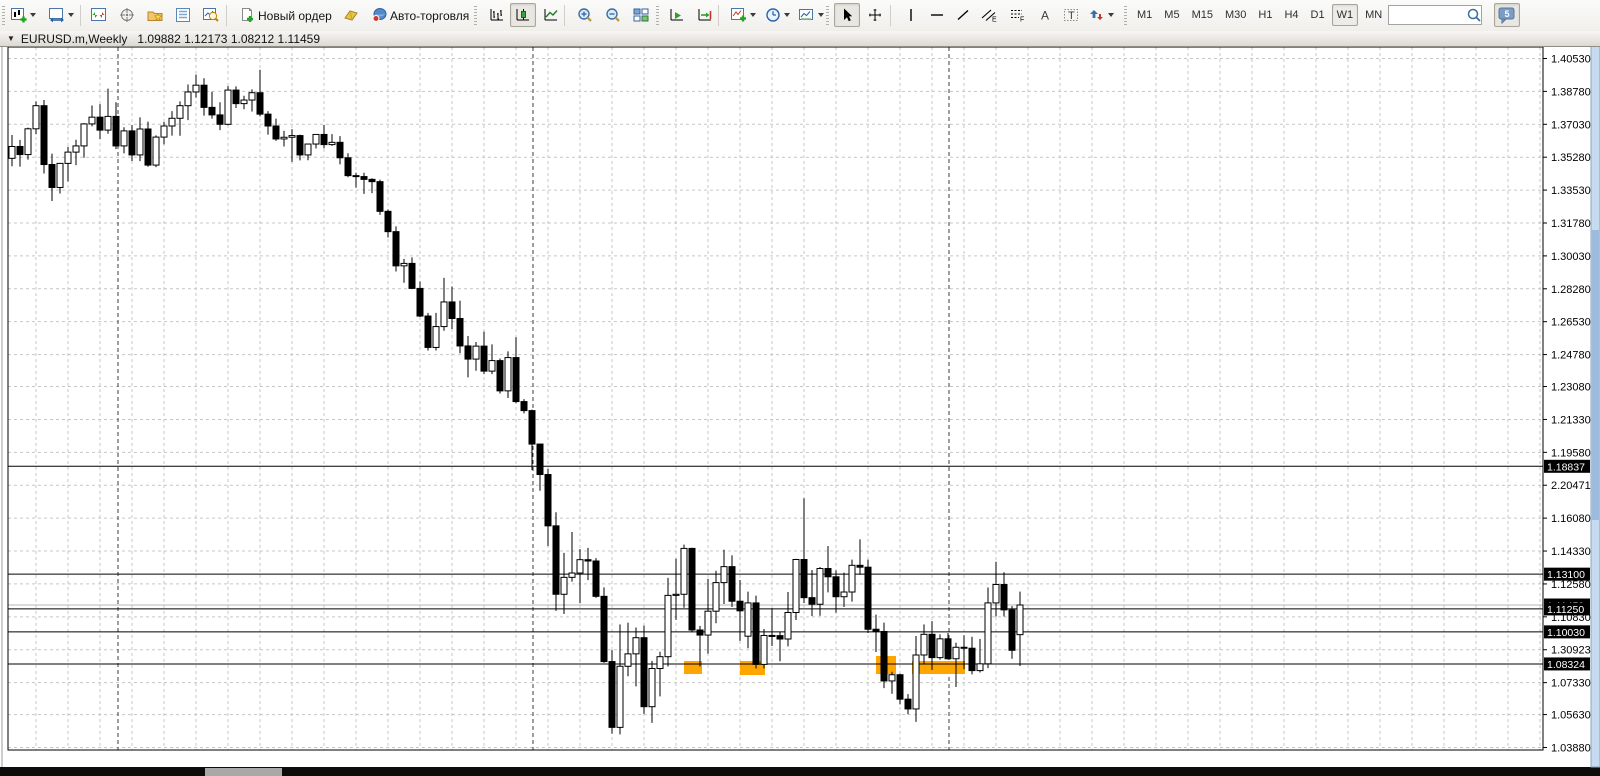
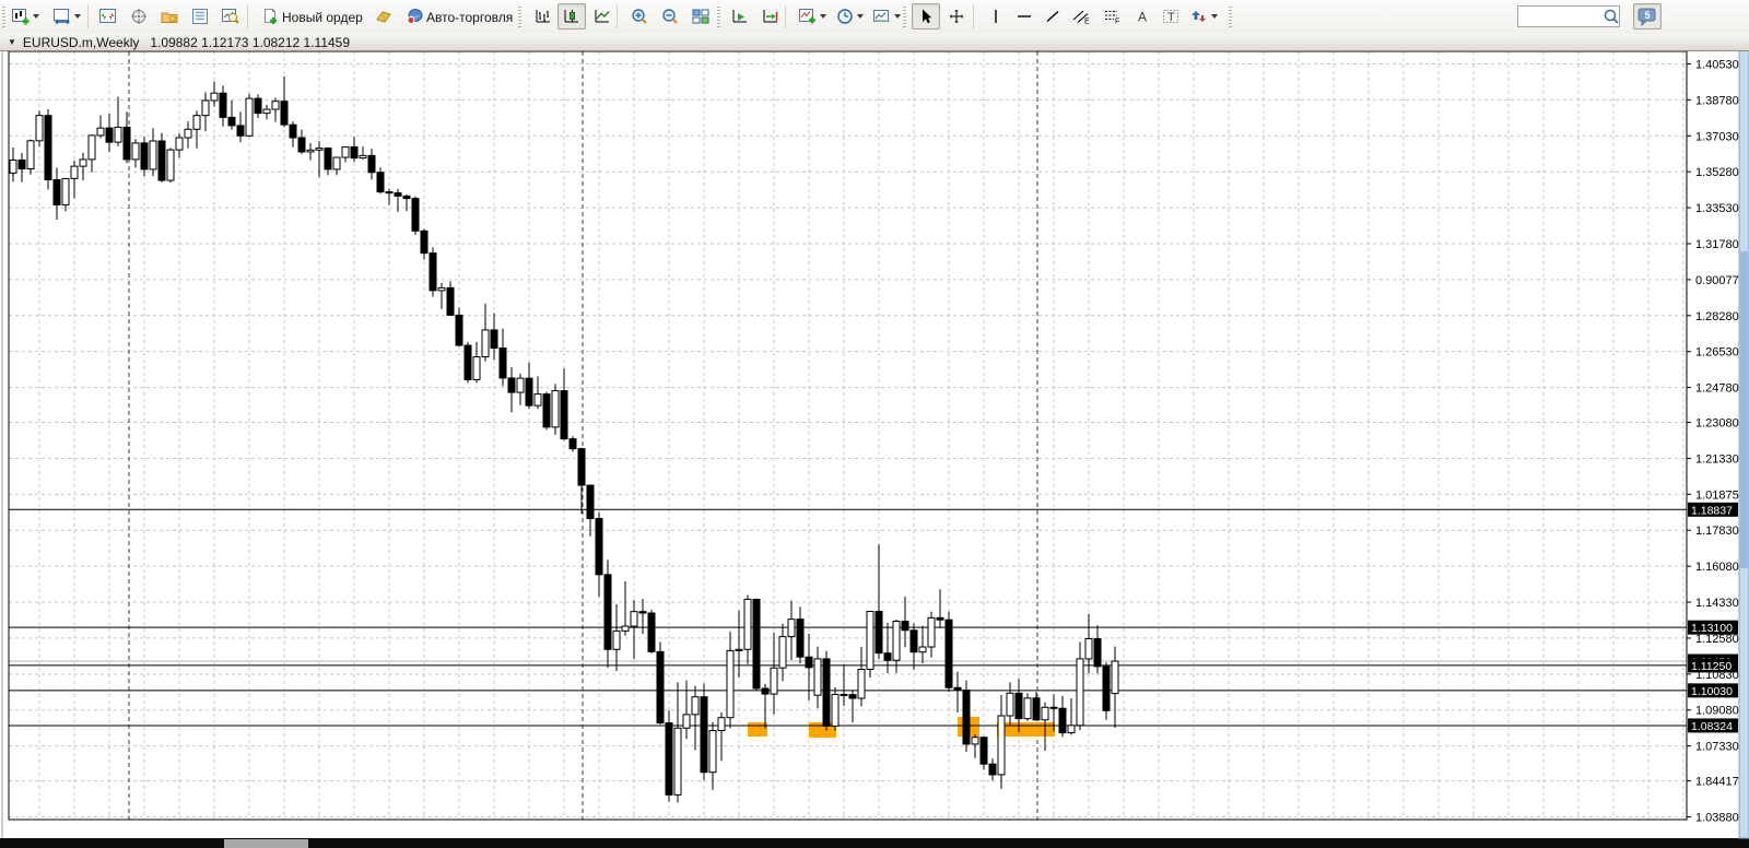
  Новый ордер
  Авто-торговля
  A
  T
- M1
- M5
- M15
- M30
- H1
- H4
- D1
- W1
- MN
  5
  ▼
  EURUSD.m,Weekly
  1.09882 1.12173 1.08212 1.11459
  1.40530
  1.38780
  1.37030
  1.35280
  1.33530
  1.31780
- 1.30030
+ 0.90077
  1.28280
  1.26530
  1.24780
  1.23080
  1.21330
- 1.19580
+ 1.01875
- 2.20471
+ 1.17830
  1.16080
  1.14330
  1.12580
  1.10830
- 1.30923
+ 1.09080
  1.07330
- 1.05630
+ 1.84417
  1.03880
  1.18837
  1.13100
  1.11250
  1.10030
  1.08324
